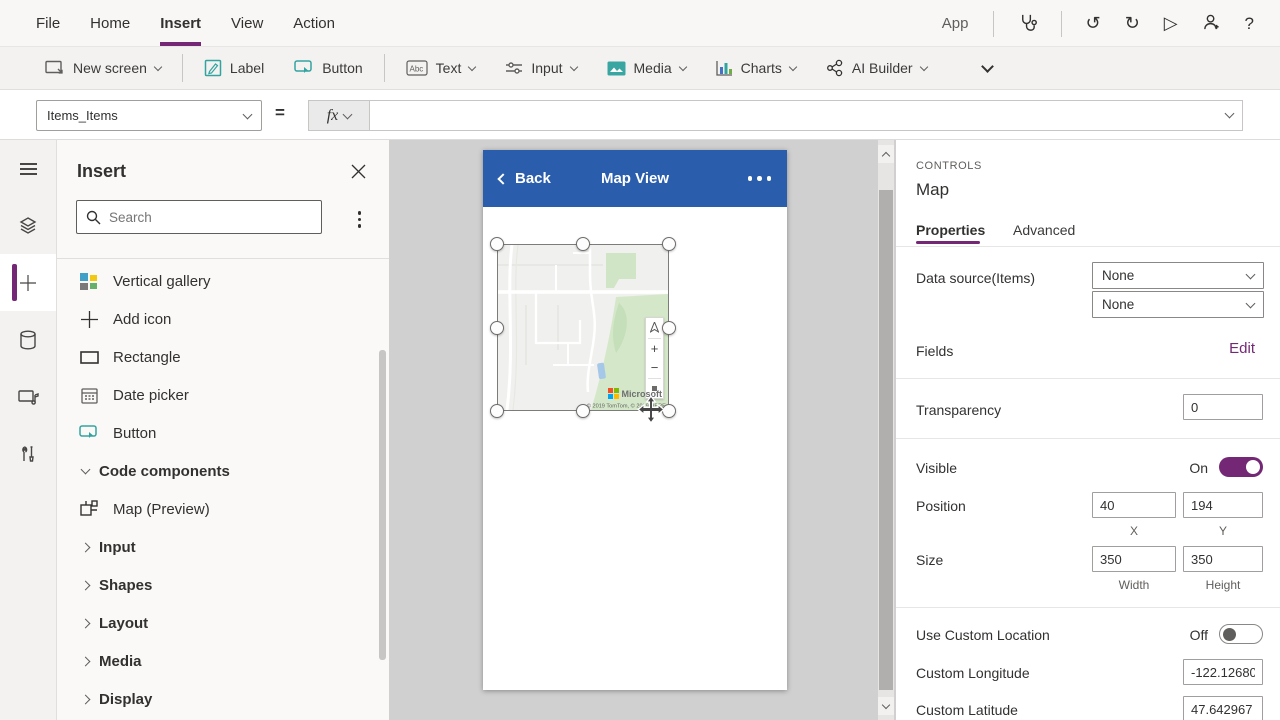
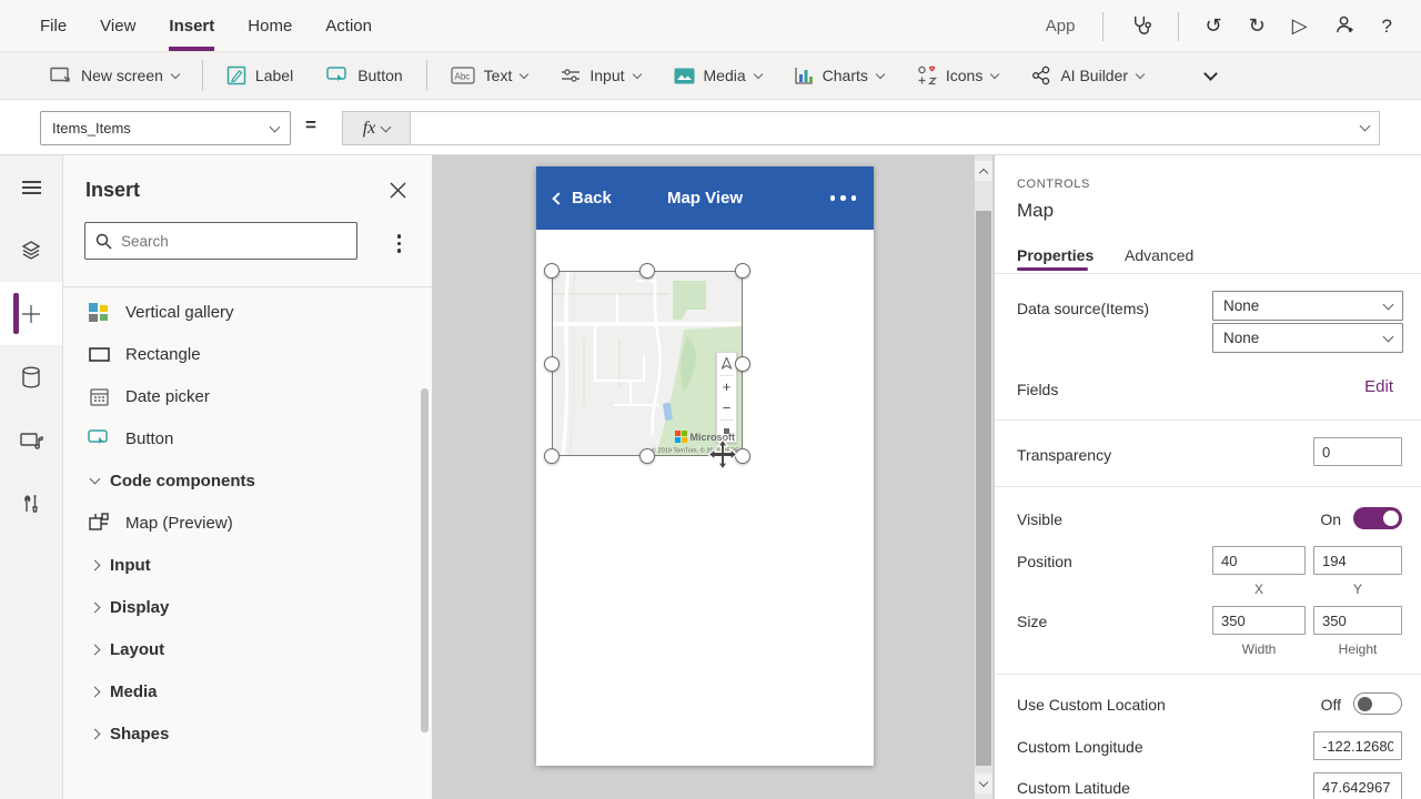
  File
- Home
+ View
  Insert
- View
+ Home
  Action
  App
  ↺
  ↻
  ▷
  ?
  New screen
  Label
  Button
  Abc
  Text
  Input
  Media
  Charts
+ Icons
  AI Builder
  Items_Items
  =
  fx
  Insert
  Search
  Vertical gallery
- Add icon
  Rectangle
  Date picker
  Button
  Code components
  Map (Preview)
  Input
- Shapes
+ Display
  Layout
  Media
- Display
+ Shapes
  Back
  Map View
  +
  −
  Microsoft
  CONTROLS
  Map
  Properties
  Advanced
  Data source(Items)
  None
  None
  Fields
  Edit
  Transparency
  0
  Visible
  On
  Position
  40
  194
  X
  Y
  Size
  350
  350
  Width
  Height
  Use Custom Location
  Off
  Custom Longitude
  -122.12680
  Custom Latitude
  47.642967
